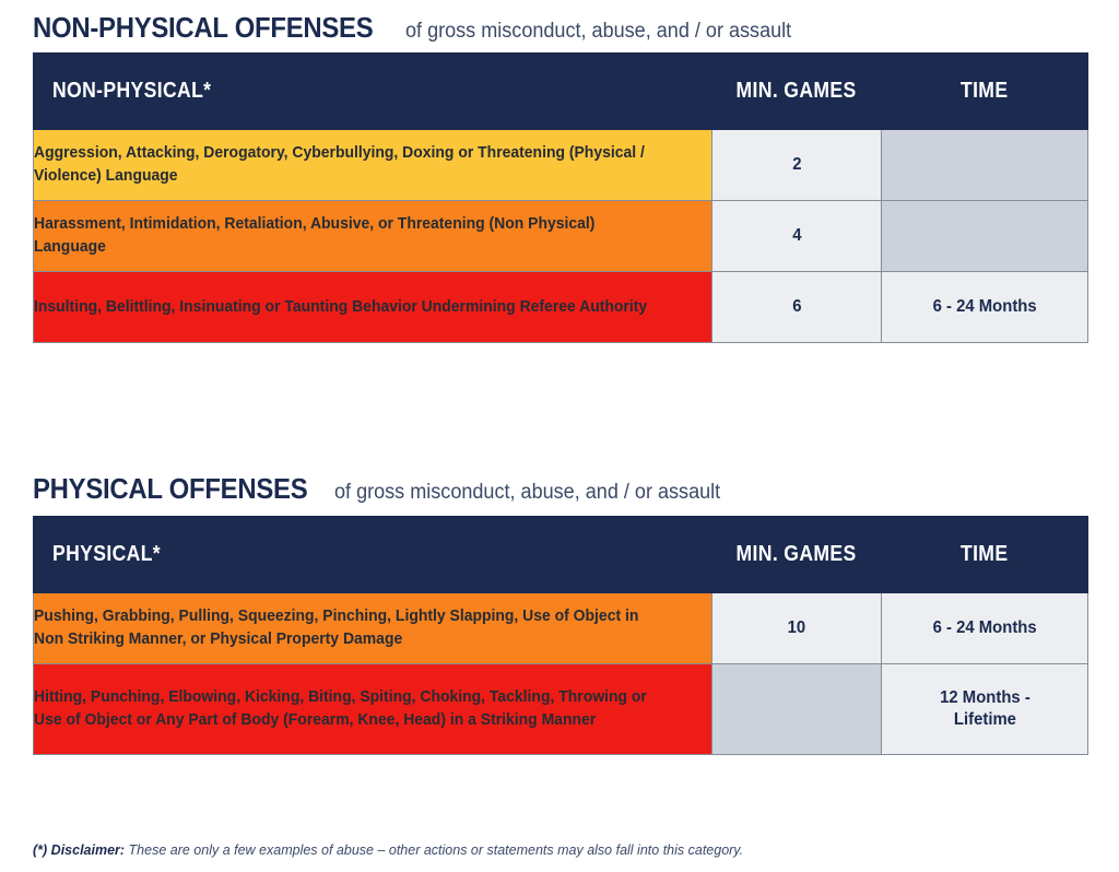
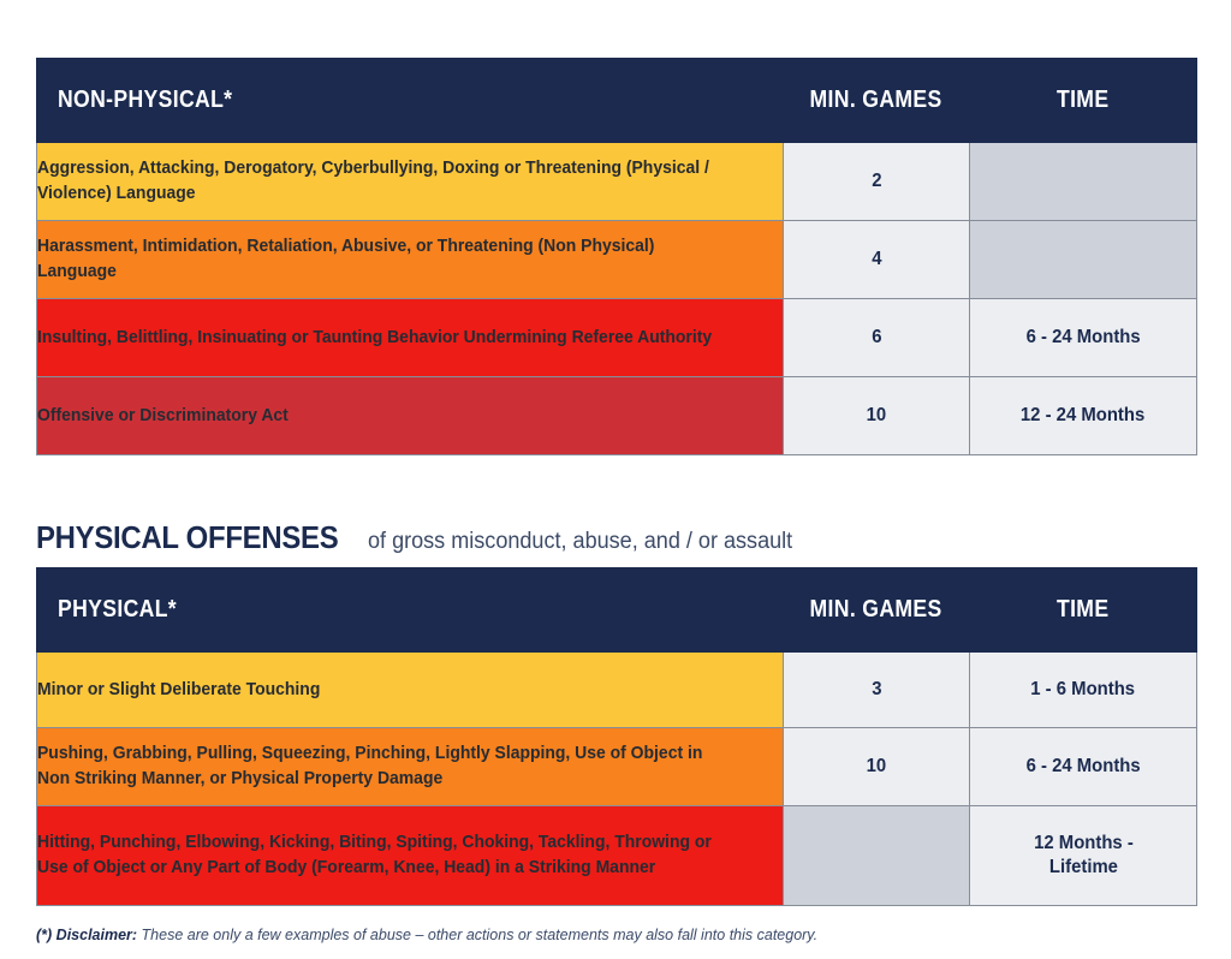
- NON-PHYSICAL OFFENSES of gross misconduct, abuse, and / or assault
  NON-PHYSICAL*	MIN. GAMES	TIME
  Aggression, Attacking, Derogatory, Cyberbullying, Doxing or Threatening (Physical / Violence) Language	2
  Harassment, Intimidation, Retaliation, Abusive, or Threatening (Non Physical) Language	4
  Insulting, Belittling, Insinuating or Taunting Behavior Undermining Referee Authority	6	6 - 24 Months
+ Offensive or Discriminatory Act	10	12 - 24 Months
  PHYSICAL OFFENSES of gross misconduct, abuse, and / or assault
  PHYSICAL*	MIN. GAMES	TIME
+ Minor or Slight Deliberate Touching	3	1 - 6 Months
  Pushing, Grabbing, Pulling, Squeezing, Pinching, Lightly Slapping, Use of Object in Non Striking Manner, or Physical Property Damage	10	6 - 24 Months
  Hitting, Punching, Elbowing, Kicking, Biting, Spiting, Choking, Tackling, Throwing or Use of Object or Any Part of Body (Forearm, Knee, Head) in a Striking Manner		12 Months - Lifetime
  (*) Disclaimer: These are only a few examples of abuse – other actions or statements may also fall into this category.
